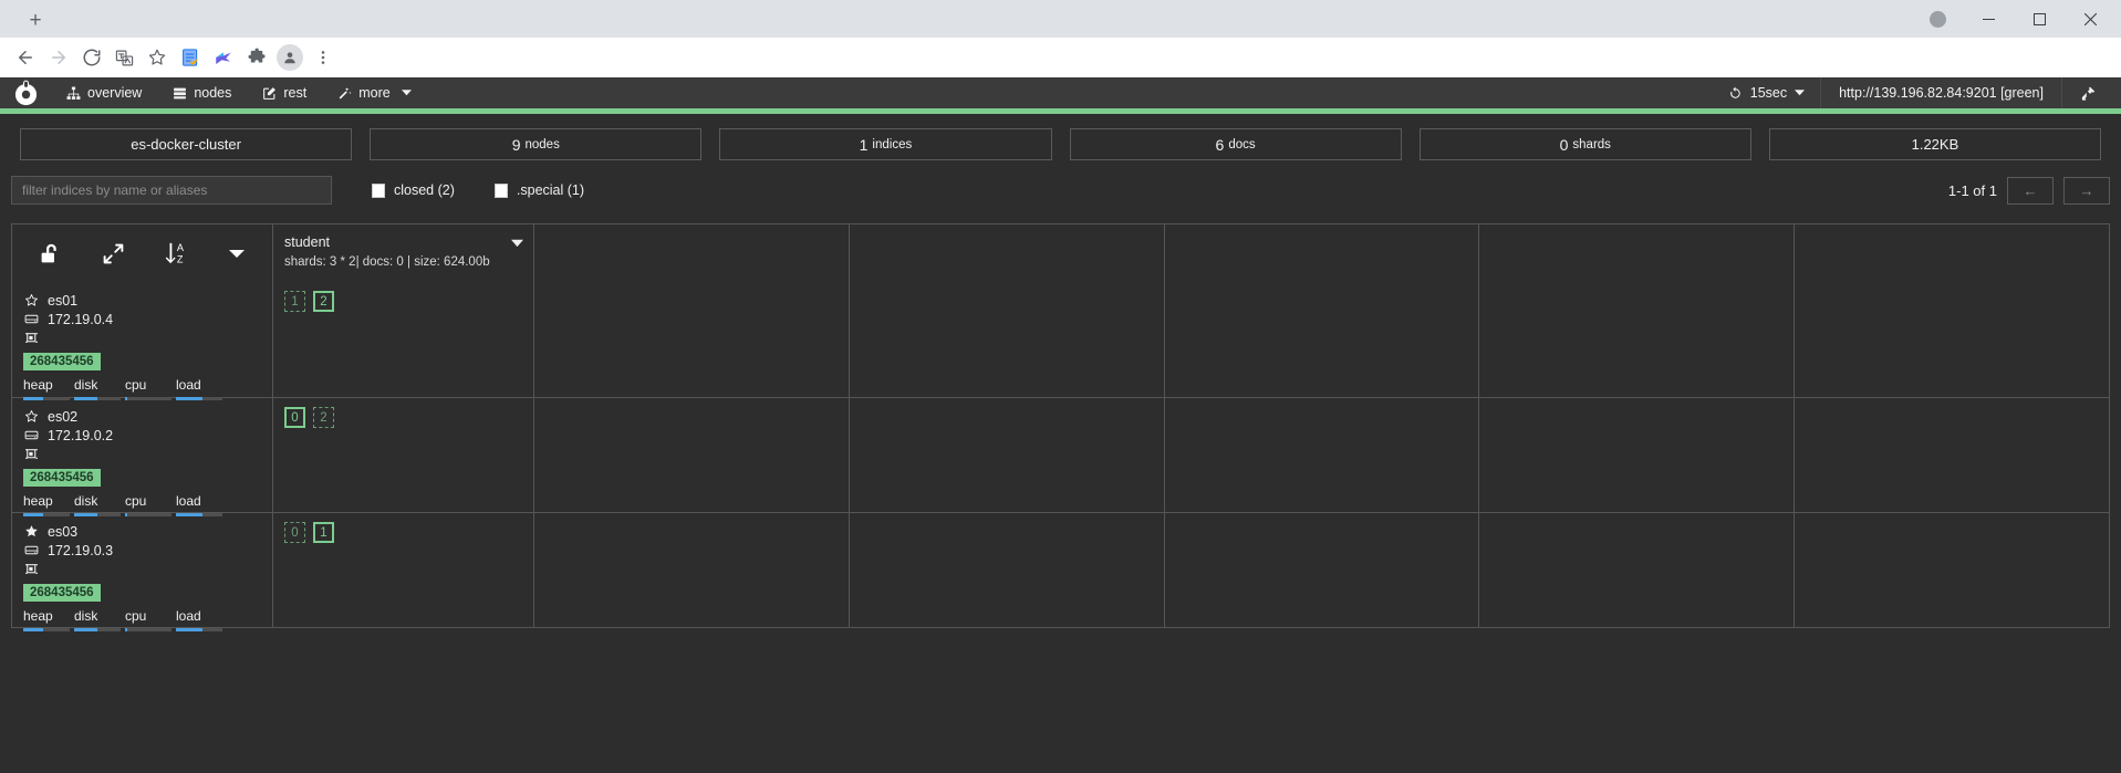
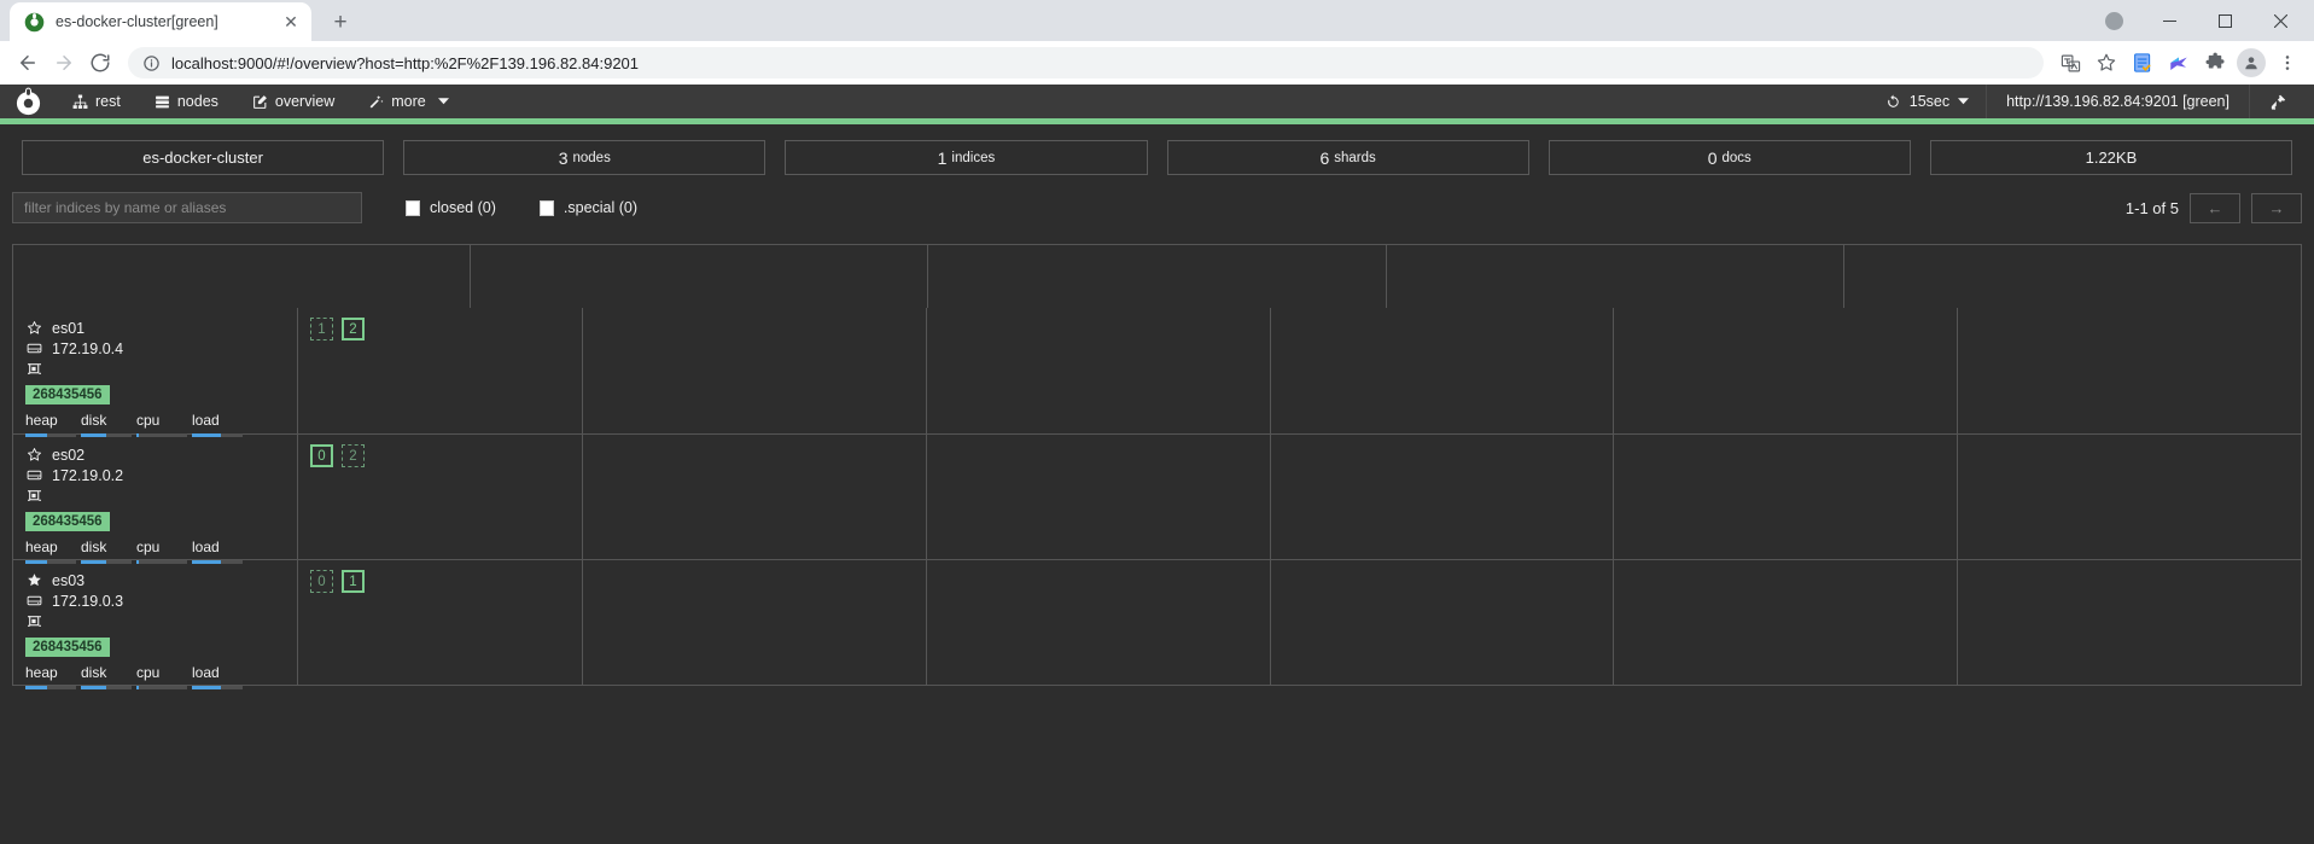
+ es-docker-cluster[green]
+ ✕
  +
+ localhost:9000/#!/overview?host=http:%2F%2F139.196.82.84:9201
- overview
+ rest
  nodes
- rest
+ overview
  more
  15sec
  http://139.196.82.84:9201 [green]
  es-docker-cluster
- 9
+ 3
  nodes
  1
  indices
  6
- docs
+ shards
  0
- shards
+ docs
  1.22KB
  filter indices by name or aliases
- closed (2)
+ closed (0)
- .special (1)
+ .special (0)
- 1-1 of 1
+ 1-1 of 5
  ←
  →
- A
- Z
- student
- shards: 3 * 2| docs: 0 | size: 624.00b
  es01
  172.19.0.4
  268435456
  heap
  disk
  cpu
  load
  1
  2
  es02
  172.19.0.2
  268435456
  heap
  disk
  cpu
  load
  0
  2
  es03
  172.19.0.3
  268435456
  heap
  disk
  cpu
  load
  0
  1
